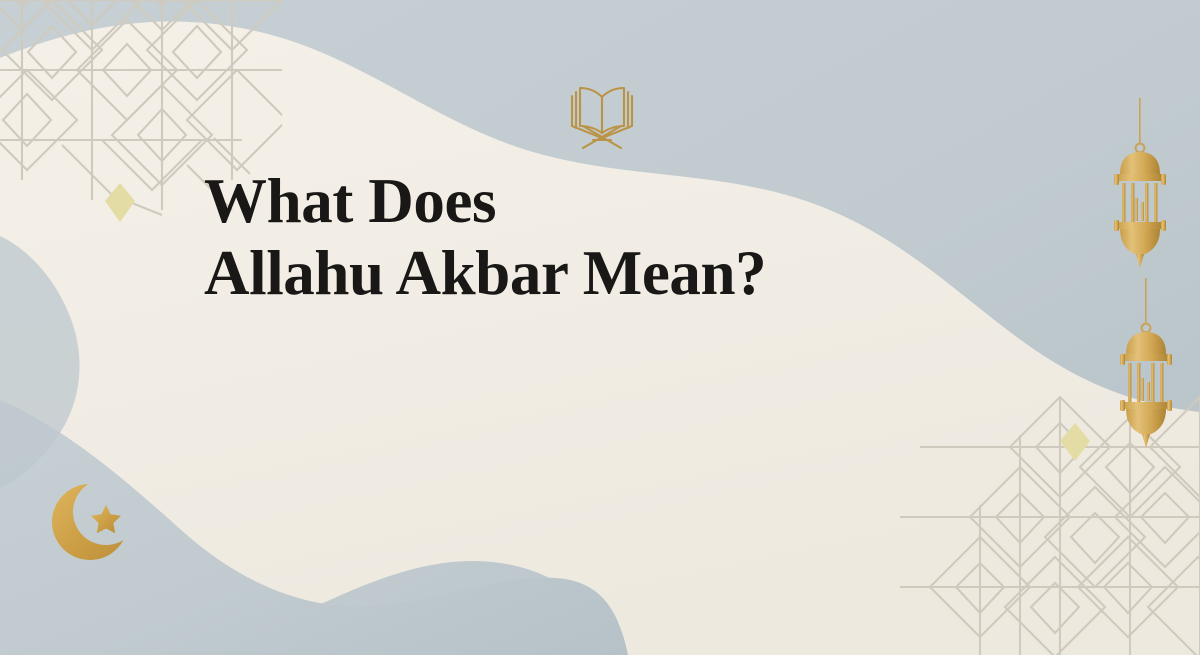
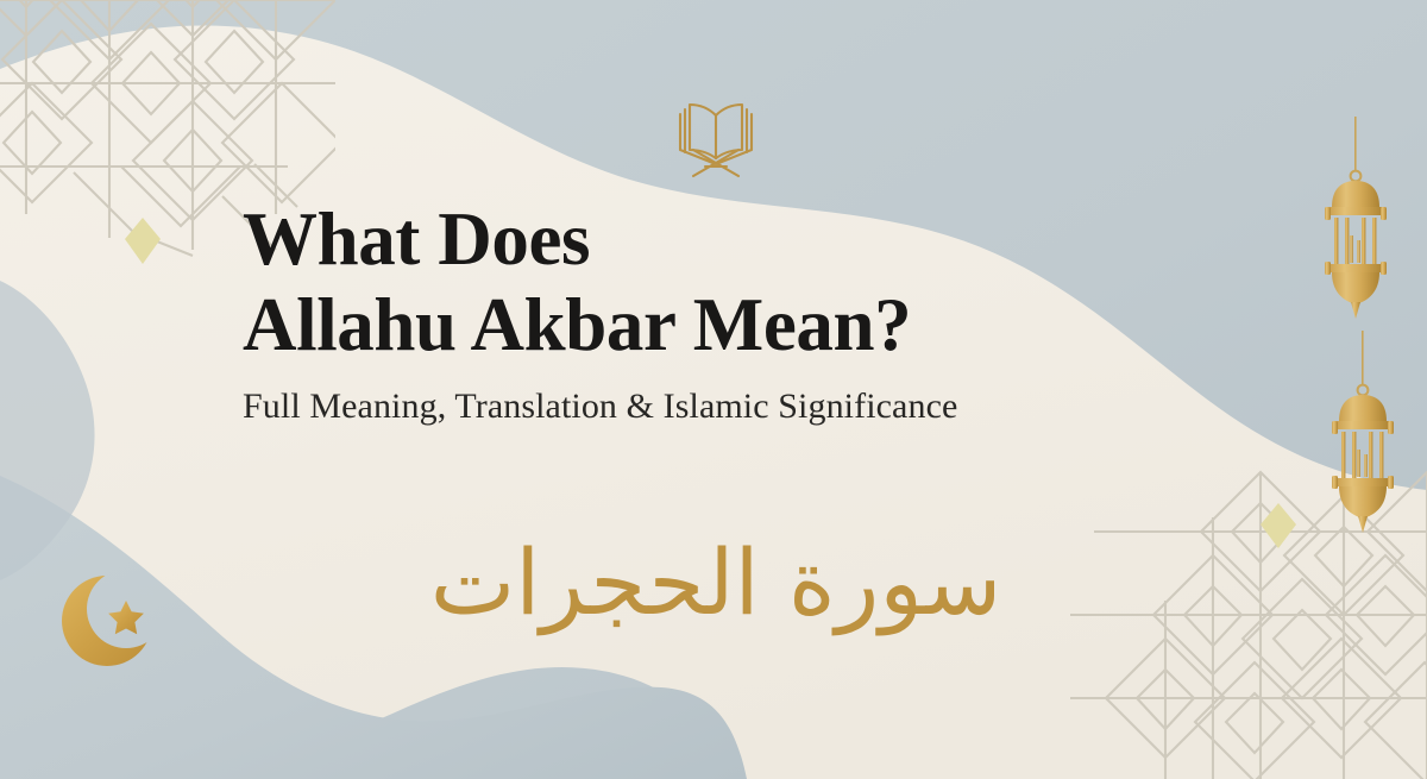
  What Does
  Allahu Akbar Mean?
+ Full Meaning, Translation & Islamic Significance
+ سورة الحجرات
